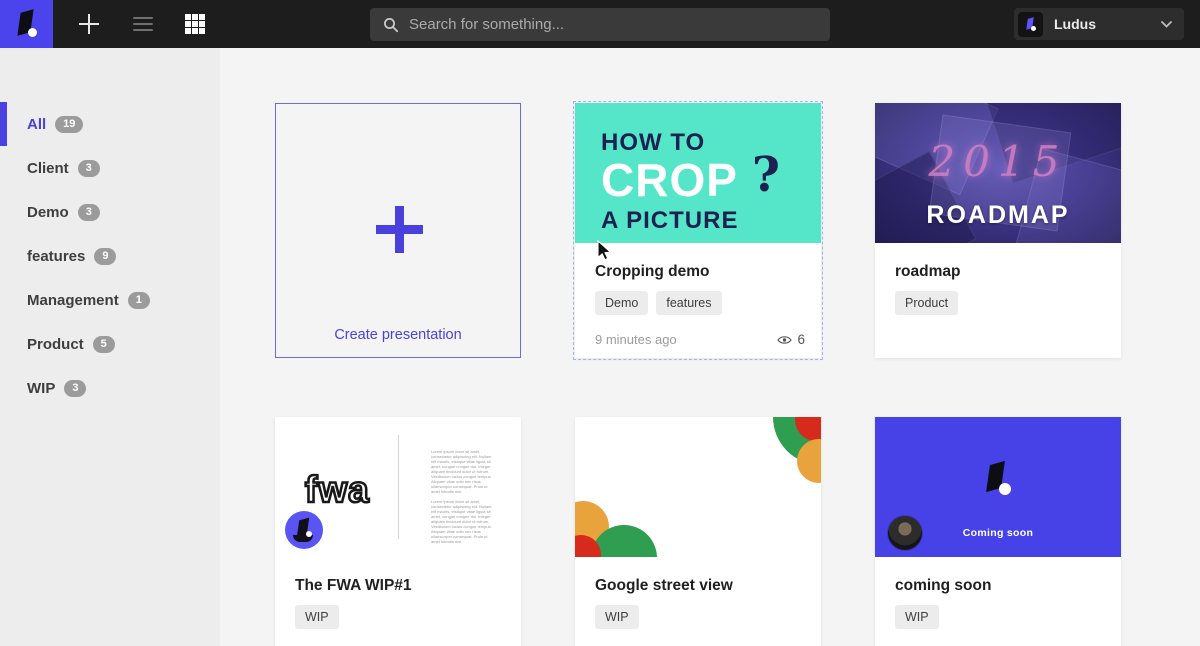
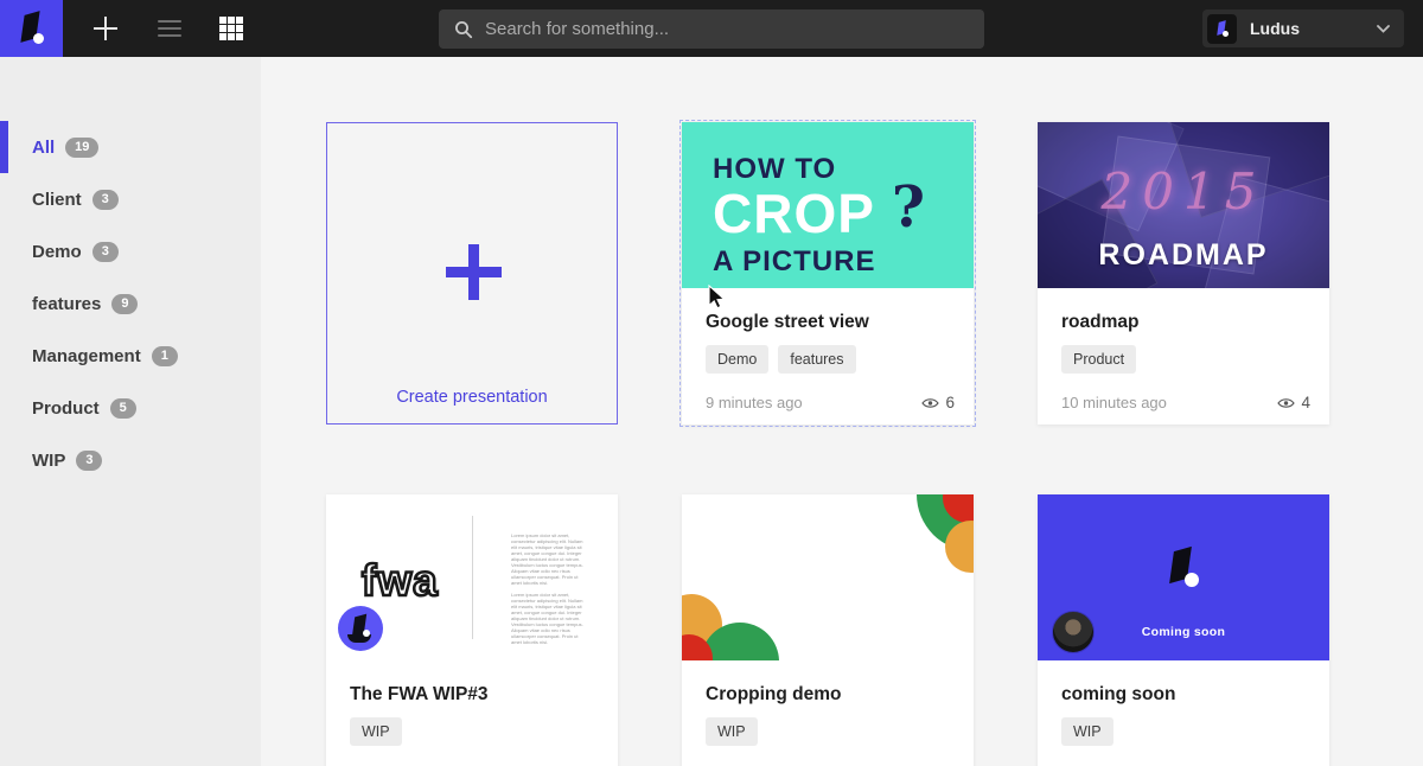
  Search for something...
  Ludus
  All
  19
  Client
  3
  Demo
  3
  features
  9
  Management
  1
  Product
  5
  WIP
  3
  Create presentation
  HOW TO
  CROP
  ?
  A PICTURE
- Cropping demo
+ Google street view
  Demo
  features
  9 minutes ago
  6
  2015
  ROADMAP
  roadmap
  Product
+ 10 minutes ago
+ 4
  fwa
- The FWA WIP#1
+ The FWA WIP#3
  WIP
- Google street view
+ Cropping demo
  WIP
  Coming soon
  coming soon
  WIP
